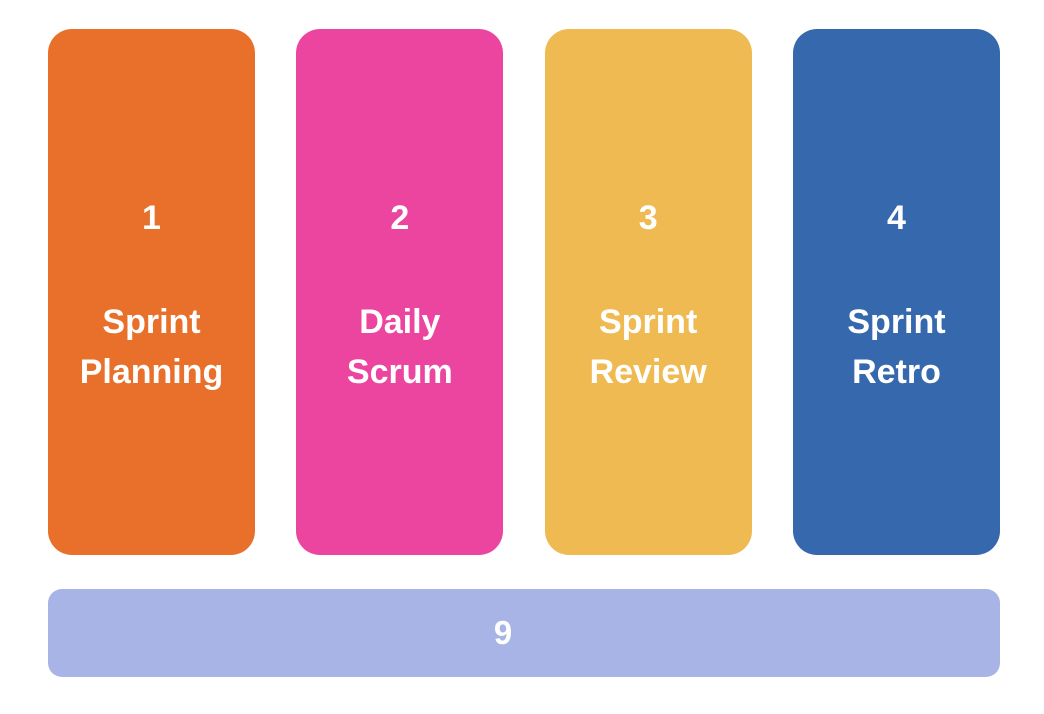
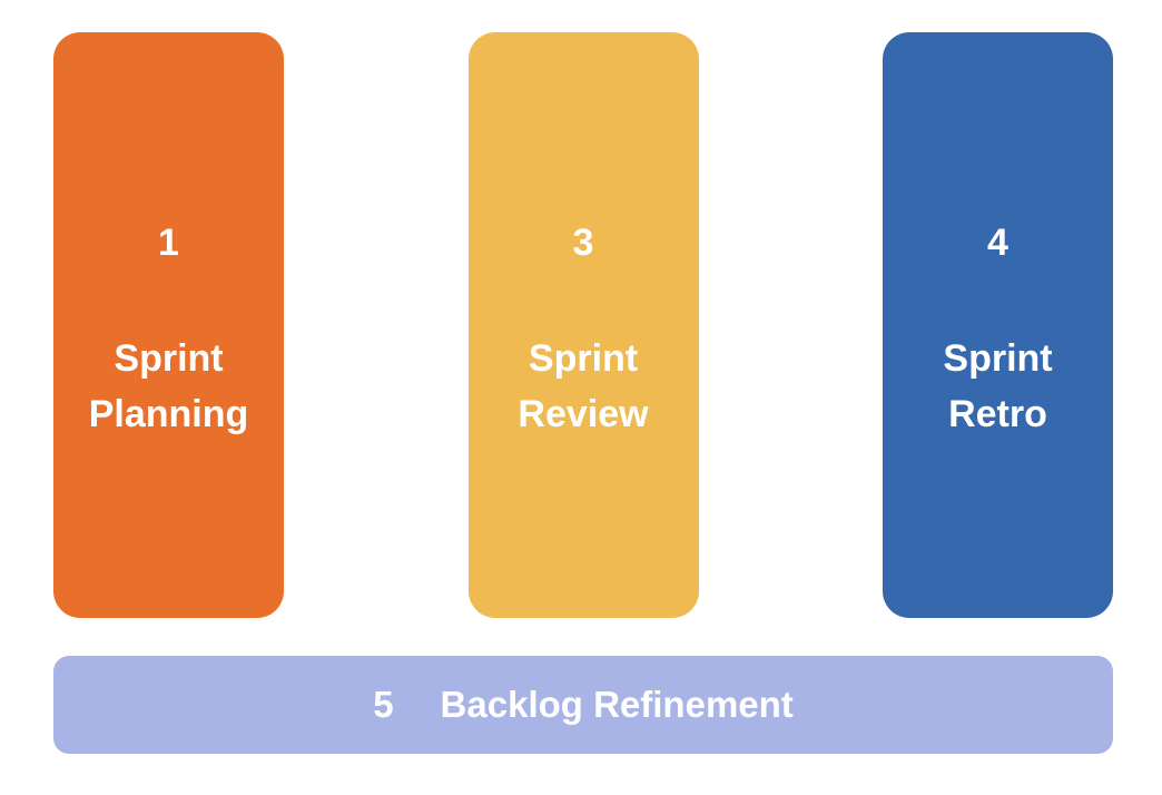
  1
  Sprint
  Planning
- 2
- Daily
- Scrum
  3
  Sprint
  Review
  4
  Sprint
  Retro
- 9
+ 5
+ Backlog Refinement
